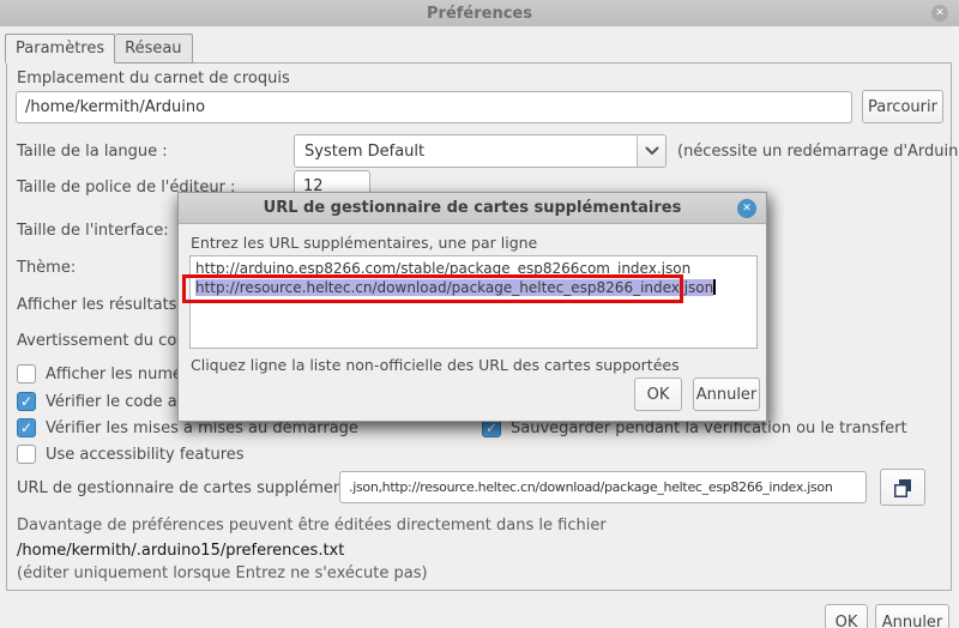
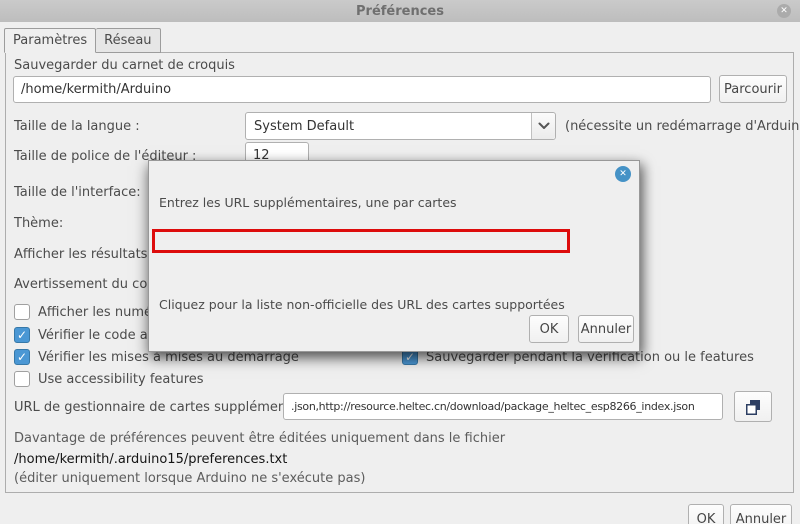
  Préférences
  ✕
  Paramètres
  Réseau
- Emplacement du carnet de croquis
+ Sauvegarder du carnet de croquis
  /home/kermith/Arduino
  Parcourir
  Taille de la langue :
  System Default
  (nécessite un redémarrage d'Arduin
  Taille de police de l'éditeur :
  12
  Taille de l'interface:
  Thème:
  Afficher les résultats
  Avertissement du co
  Afficher les num
  Vérifier le code a
  Vérifier les mises à mises au démarrage
  Use accessibility features
- Sauvegarder pendant la vérification ou le transfert
+ Sauvegarder pendant la vérification ou le features
  URL de gestionnaire de cartes supplémen
  .json,http://resource.heltec.cn/download/package_heltec_esp8266_index.json
- Davantage de préférences peuvent être éditées directement dans le fichier
+ Davantage de préférences peuvent être éditées uniquement dans le fichier
  /home/kermith/.arduino15/preferences.txt
- (éditer uniquement lorsque Entrez ne s'exécute pas)
+ (éditer uniquement lorsque Arduino ne s'exécute pas)
  OK
  Annuler
- URL de gestionnaire de cartes supplémentaires
  ✕
- Entrez les URL supplémentaires, une par ligne
+ Entrez les URL supplémentaires, une par cartes
- http://arduino.esp8266.com/stable/package_esp8266com_index.json
- http://resource.heltec.cn/download/package_heltec_esp8266_index.json
- Cliquez ligne la liste non-officielle des URL des cartes supportées
+ Cliquez pour la liste non-officielle des URL des cartes supportées
  OK
  Annuler
